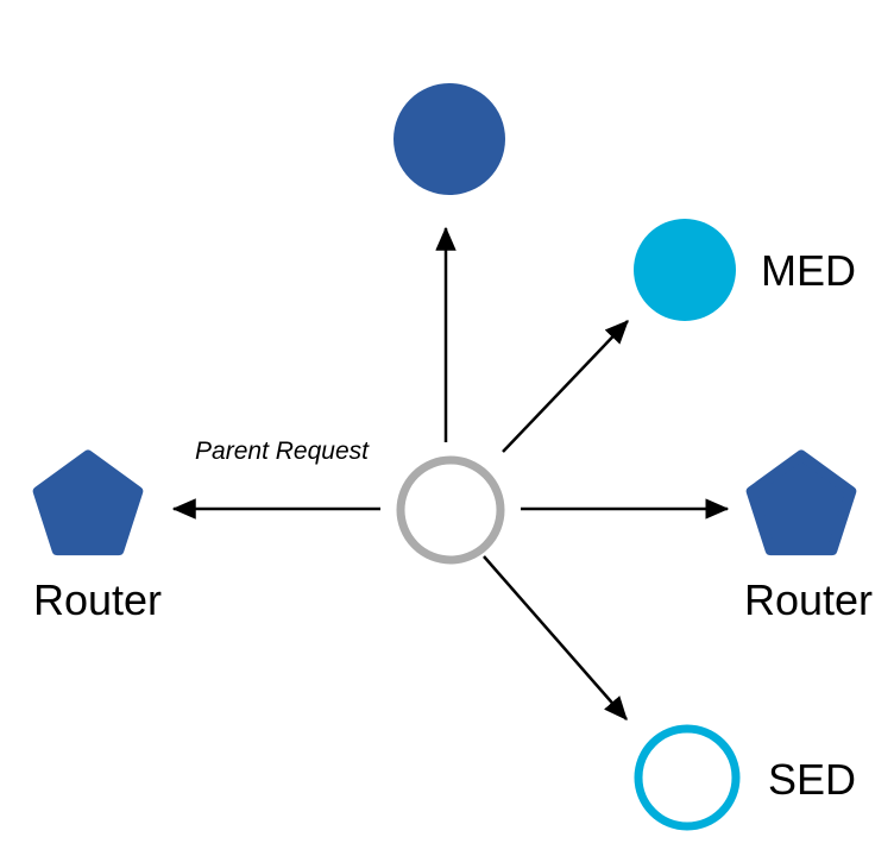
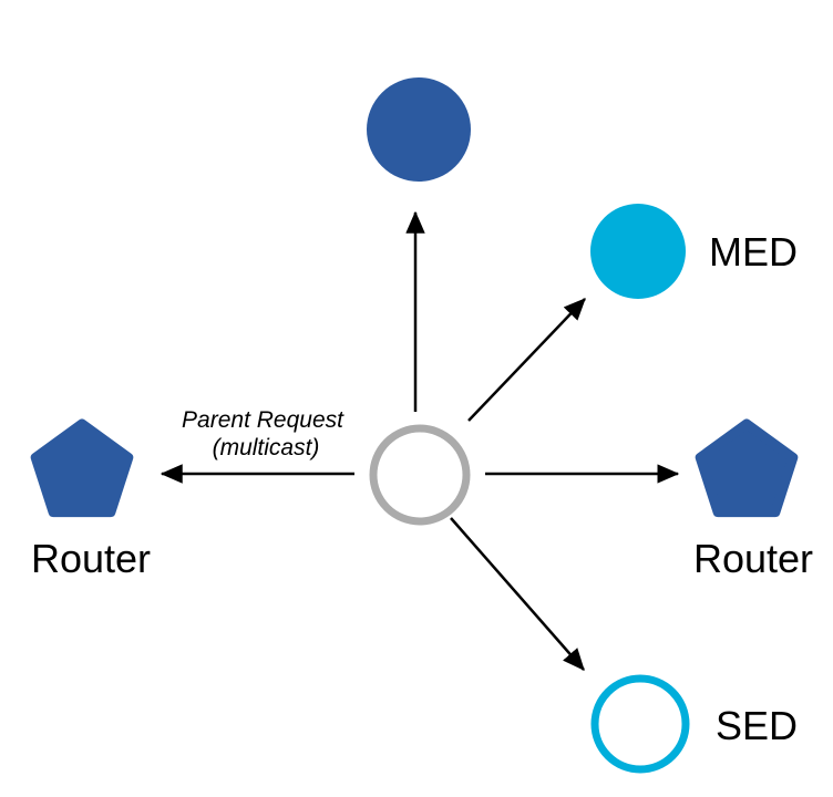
  MED
  Router
  Router
  SED
  Parent Request
+ (multicast)
